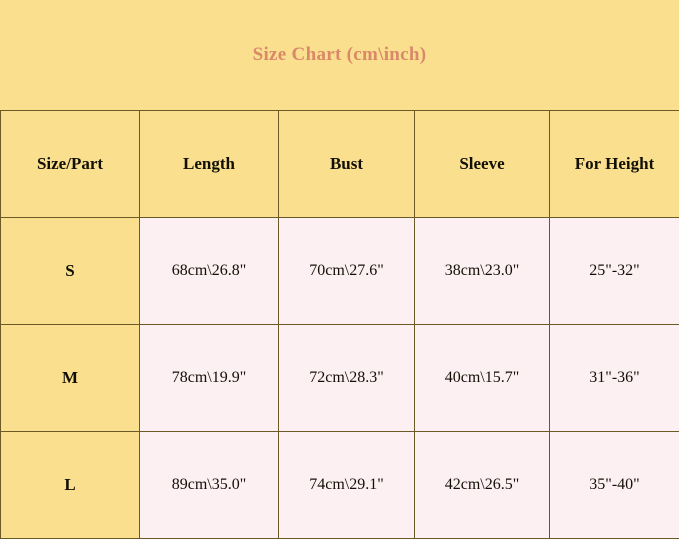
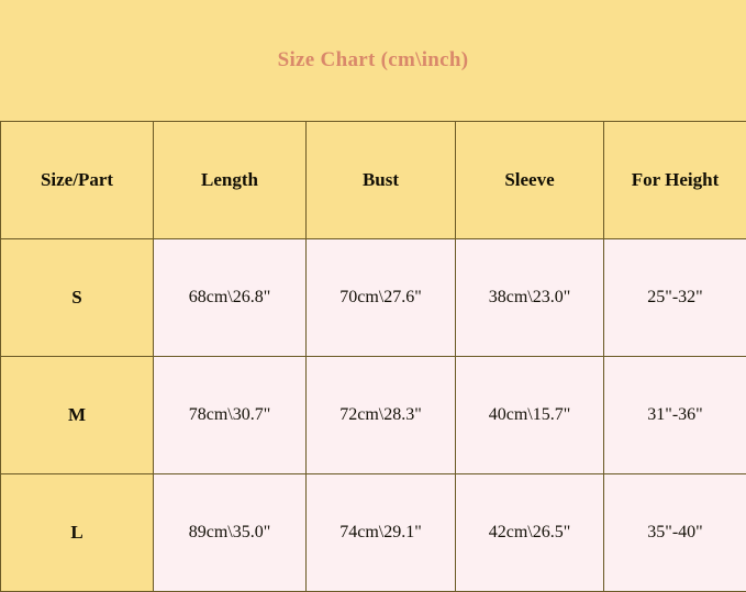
  Size Chart (cm\inch)
  Size/Part	Length	Bust	Sleeve	For Height
  S	68cm\26.8"	70cm\27.6"	38cm\23.0"	25"-32"
- M	78cm\19.9"	72cm\28.3"	40cm\15.7"	31"-36"
+ M	78cm\30.7"	72cm\28.3"	40cm\15.7"	31"-36"
  L	89cm\35.0"	74cm\29.1"	42cm\26.5"	35"-40"
